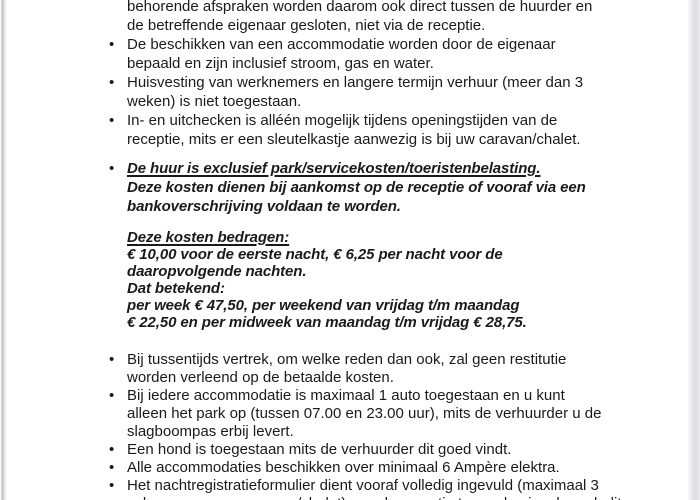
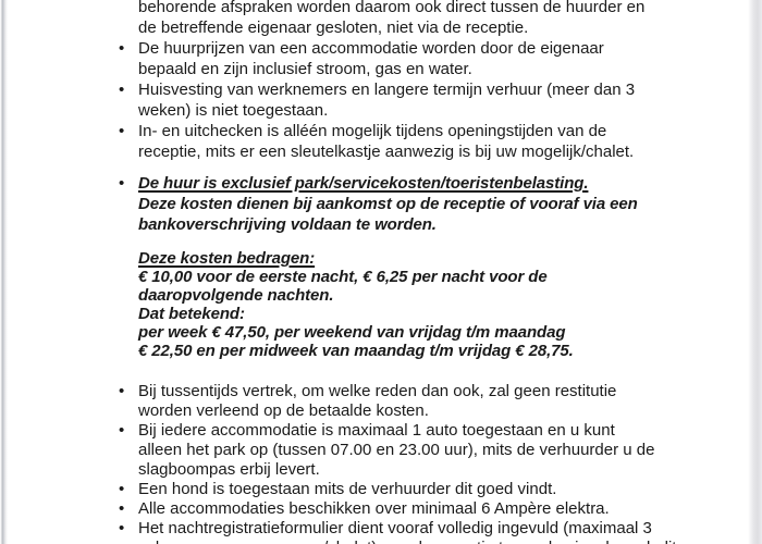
  behorende afspraken worden daarom ook direct tussen de huurder en
  de betreffende eigenaar gesloten, niet via de receptie.
  •
- De beschikken van een accommodatie worden door de eigenaar
+ De huurprijzen van een accommodatie worden door de eigenaar
  bepaald en zijn inclusief stroom, gas en water.
  •
  Huisvesting van werknemers en langere termijn verhuur (meer dan 3
  weken) is niet toegestaan.
  •
  In- en uitchecken is alléén mogelijk tijdens openingstijden van de
- receptie, mits er een sleutelkastje aanwezig is bij uw caravan/chalet.
+ receptie, mits er een sleutelkastje aanwezig is bij uw mogelijk/chalet.
  •
  De huur is exclusief park/servicekosten/toeristenbelasting.
  Deze kosten dienen bij aankomst op de receptie of vooraf via een
  bankoverschrijving voldaan te worden.
  Deze kosten bedragen:
  € 10,00 voor de eerste nacht, € 6,25 per nacht voor de
  daaropvolgende nachten.
  Dat betekend:
  per week € 47,50, per weekend van vrijdag t/m maandag
  € 22,50 en per midweek van maandag t/m vrijdag € 28,75.
  •
  Bij tussentijds vertrek, om welke reden dan ook, zal geen restitutie
  worden verleend op de betaalde kosten.
  •
  Bij iedere accommodatie is maximaal 1 auto toegestaan en u kunt
  alleen het park op (tussen 07.00 en 23.00 uur), mits de verhuurder u de
  slagboompas erbij levert.
  •
  Een hond is toegestaan mits de verhuurder dit goed vindt.
  •
  Alle accommodaties beschikken over minimaal 6 Ampère elektra.
  •
  Het nachtregistratieformulier dient vooraf volledig ingevuld (maximaal 3
